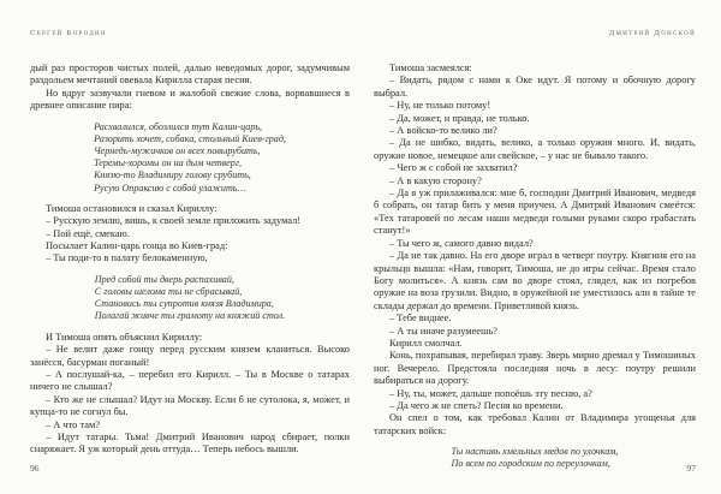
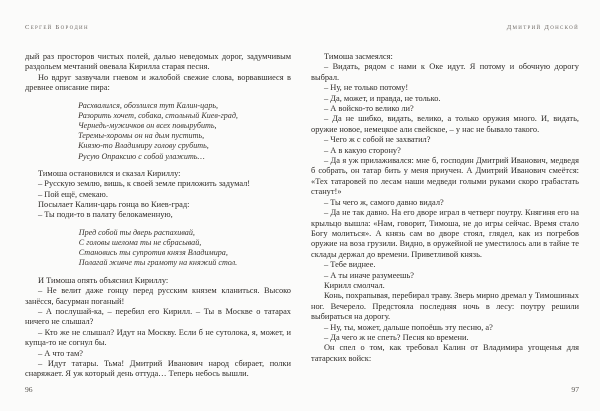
  дый раз просторов чистых полей, далью неведомых дорог, задумчивым раздольем мечтаний овевала Кирилла старая песня.
  Но вдруг зазвучали гневом и жалобой свежие слова, ворвавшиеся в древнее описание пира:
  Расхвалился, обозлился тут Калин-царь,
  Разорить хочет, собака, стольный Киев-град,
  Чернедь-мужичков он всех повырубить,
- Теремы-хоромы он на дым четверг,
+ Теремы-хоромы он на дым пустить,
  Князю-то Владимиру голову срубить,
  Русую Опраксию с собой улажить…
  Тимоша остановился и сказал Кириллу:
  – Русскую землю, вишь, к своей земле приложить задумал!
  – Пой ещё, смекаю.
  Посылает Калин-царь гонца во Киев-град:
  – Ты поди-то в палату белокаменную,
  Пред собой ты дверь распахивай,
  С головы шелома ты не сбрасывай,
  Становись ты супротив князя Владимира,
  Полагай живче ты грамоту на княжий стол.
  И Тимоша опять объяснил Кириллу:
  – Не велит даже гонцу перед русским князем кланиться. Высоко занёсся, басурман поганый!
  – А послушай-ка, – перебил его Кирилл. – Ты в Москве о татарах ничего не слышал?
  – Кто же не слышал? Идут на Москву. Если б не сутолока, я, может, и купца-то не согнул бы.
  – А что там?
  – Идут татары. Тьма! Дмитрий Иванович народ сбирает, полки снаряжает. Я уж который день оттуда… Теперь небось вышли.
  96
  Тимоша засмеялся:
  – Видать, рядом с нами к Оке идут. Я потому и обочную дорогу выбрал.
  – Ну, не только потому!
  – Да, может, и правда, не только.
  – А войско-то велико ли?
  – Да не шибко, видать, велико, а только оружия много. И, видать, оружие новое, немецкое али свейское, – у нас не бывало такого.
  – Чего ж с собой не захватил?
  – А в какую сторону?
  – Да я уж прилаживался: мне б, господин Дмитрий Иванович, медведя б собрать, он татар бить у меня приучен. А Дмитрий Иванович смеётся: «Тех татаровей по лесам наши медведи голыми руками скоро грабастать станут!»
  – Ты чего ж, самого давно видал?
  – Да не так давно. На его дворе играл в четверг поутру. Княгиня его на крыльцо вышла: «Нам, говорит, Тимоша, не до игры сейчас. Время стало Богу молиться». А князь сам во дворе стоял, глядел, как из погребов оружие на воза грузили. Видно, в оружейной не уместилось али в тайне те склады держал до времени. Приветливой князь.
  – Тебе виднее.
  – А ты иначе разумеешь?
  Кирилл смолчал.
  Конь, похрапывая, перебирал траву. Зверь мирно дремал у Тимошиных ног. Вечерело. Предстояла последняя ночь в лесу: поутру решили выбираться на дорогу.
  – Ну, ты, может, дальше попоёшь эту песню, а?
  – Да чего ж не спеть? Песня ко времени.
  Он спел о том, как требовал Калин от Владимира угощенья для татарских войск:
- Ты наставь хмельных медов по улочкам,
- По всем по городским по переулочкам,
  97
